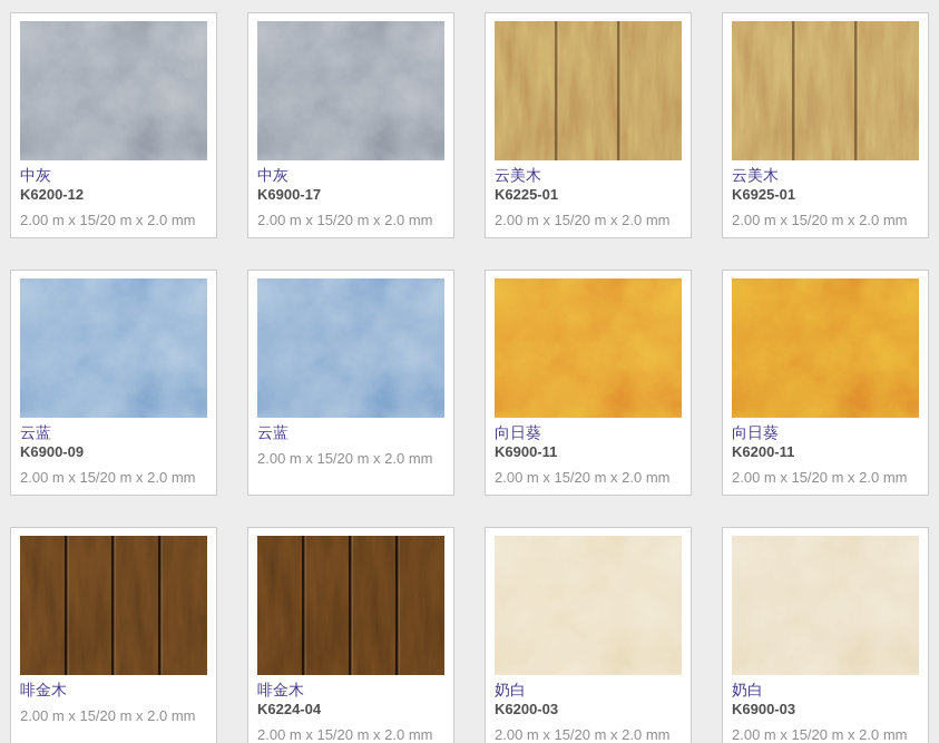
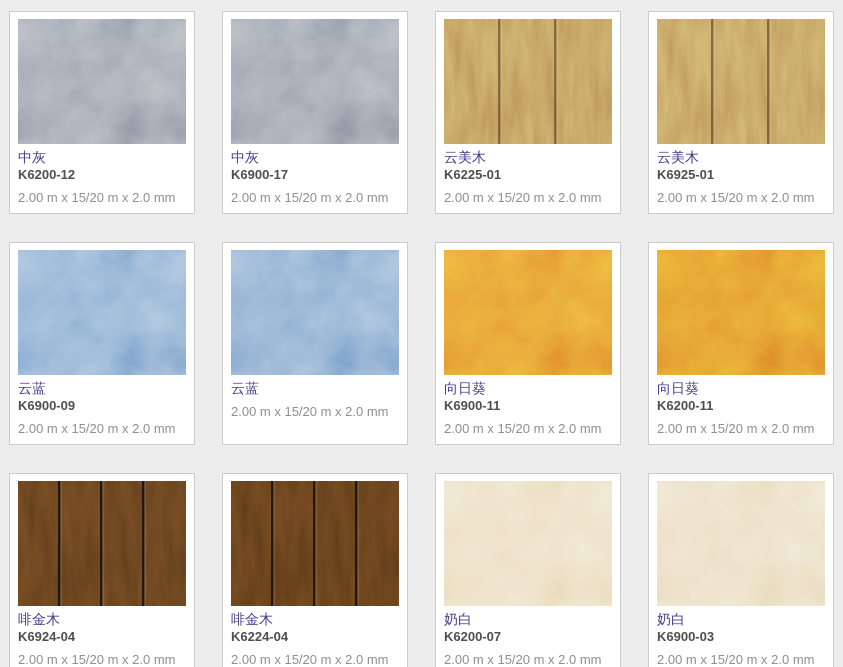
  中灰
  K6200-12
  2.00 m x 15/20 m x 2.0 mm
  中灰
  K6900-17
  2.00 m x 15/20 m x 2.0 mm
  云美木
  K6225-01
  2.00 m x 15/20 m x 2.0 mm
  云美木
  K6925-01
  2.00 m x 15/20 m x 2.0 mm
  云蓝
  K6900-09
  2.00 m x 15/20 m x 2.0 mm
  云蓝
  2.00 m x 15/20 m x 2.0 mm
  向日葵
  K6900-11
  2.00 m x 15/20 m x 2.0 mm
  向日葵
  K6200-11
  2.00 m x 15/20 m x 2.0 mm
  啡金木
+ K6924-04
  2.00 m x 15/20 m x 2.0 mm
  啡金木
  K6224-04
  2.00 m x 15/20 m x 2.0 mm
  奶白
- K6200-03
+ K6200-07
  2.00 m x 15/20 m x 2.0 mm
  奶白
  K6900-03
  2.00 m x 15/20 m x 2.0 mm
